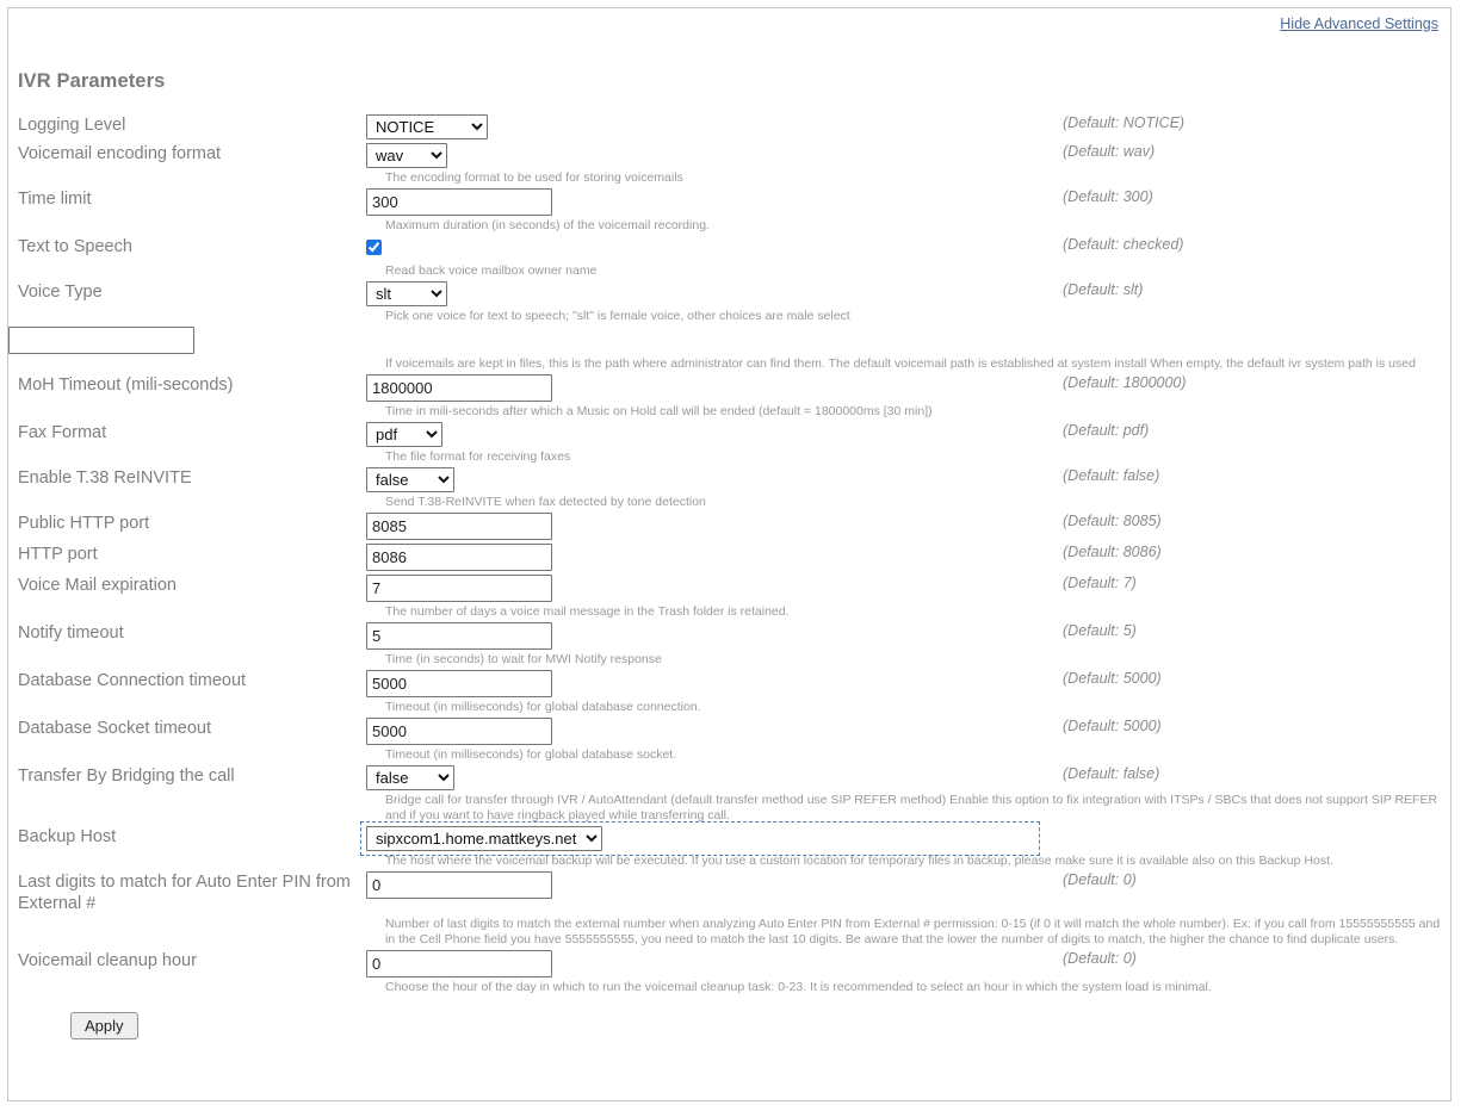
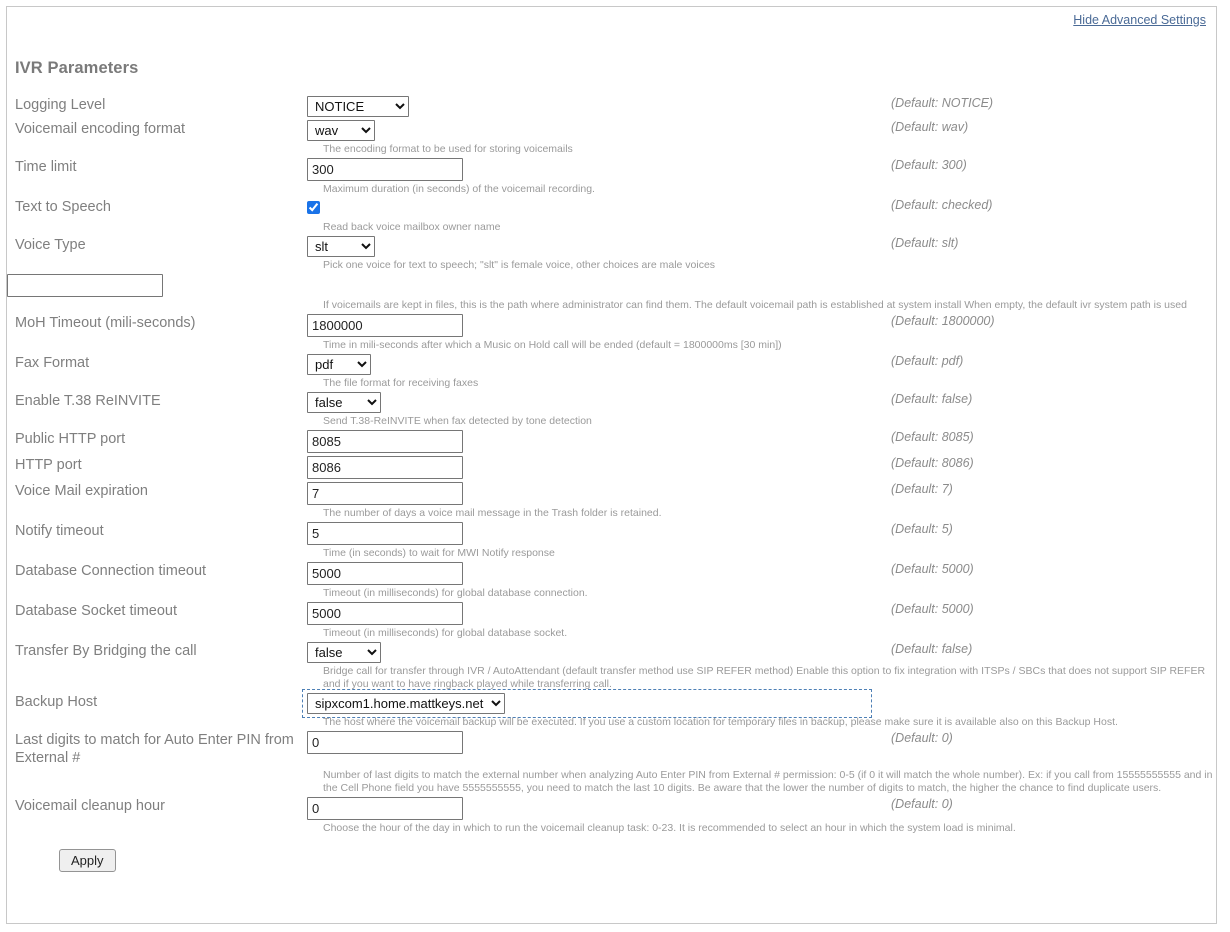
  Hide Advanced Settings
  IVR Parameters
  Logging Level
  NOTICE
  (Default: NOTICE)
  Voicemail encoding format
  wav
  (Default: wav)
  The encoding format to be used for storing voicemails
  Time limit
  300
  (Default: 300)
  Maximum duration (in seconds) of the voicemail recording.
  Text to Speech
  (Default: checked)
  Read back voice mailbox owner name
  Voice Type
  slt
  (Default: slt)
- Pick one voice for text to speech; "slt" is female voice, other choices are male select
+ Pick one voice for text to speech; "slt" is female voice, other choices are male voices
  If voicemails are kept in files, this is the path where administrator can find them. The default voicemail path is established at system install When empty, the default ivr system path is used
  MoH Timeout (mili-seconds)
  1800000
  (Default: 1800000)
  Time in mili-seconds after which a Music on Hold call will be ended (default = 1800000ms [30 min])
  Fax Format
  pdf
  (Default: pdf)
  The file format for receiving faxes
  Enable T.38 ReINVITE
  false
  (Default: false)
  Send T.38-ReINVITE when fax detected by tone detection
  Public HTTP port
  8085
  (Default: 8085)
  HTTP port
  8086
  (Default: 8086)
  Voice Mail expiration
  7
  (Default: 7)
  The number of days a voice mail message in the Trash folder is retained.
  Notify timeout
  5
  (Default: 5)
  Time (in seconds) to wait for MWI Notify response
  Database Connection timeout
  5000
  (Default: 5000)
  Timeout (in milliseconds) for global database connection.
  Database Socket timeout
  5000
  (Default: 5000)
  Timeout (in milliseconds) for global database socket.
  Transfer By Bridging the call
  false
  (Default: false)
  Bridge call for transfer through IVR / AutoAttendant (default transfer method use SIP REFER method) Enable this option to fix integration with ITSPs / SBCs that does not support SIP REFER and if you want to have ringback played while transferring call.
  Backup Host
  sipxcom1.home.mattkeys.net
  The host where the voicemail backup will be executed. If you use a custom location for temporary files in backup, please make sure it is available also on this Backup Host.
  Last digits to match for Auto Enter PIN from External #
  0
  (Default: 0)
- Number of last digits to match the external number when analyzing Auto Enter PIN from External # permission: 0-15 (if 0 it will match the whole number). Ex: if you call from 15555555555 and in the Cell Phone field you have 5555555555, you need to match the last 10 digits. Be aware that the lower the number of digits to match, the higher the chance to find duplicate users.
+ Number of last digits to match the external number when analyzing Auto Enter PIN from External # permission: 0-5 (if 0 it will match the whole number). Ex: if you call from 15555555555 and in the Cell Phone field you have 5555555555, you need to match the last 10 digits. Be aware that the lower the number of digits to match, the higher the chance to find duplicate users.
  Voicemail cleanup hour
  0
  (Default: 0)
  Choose the hour of the day in which to run the voicemail cleanup task: 0-23. It is recommended to select an hour in which the system load is minimal.
  Apply
